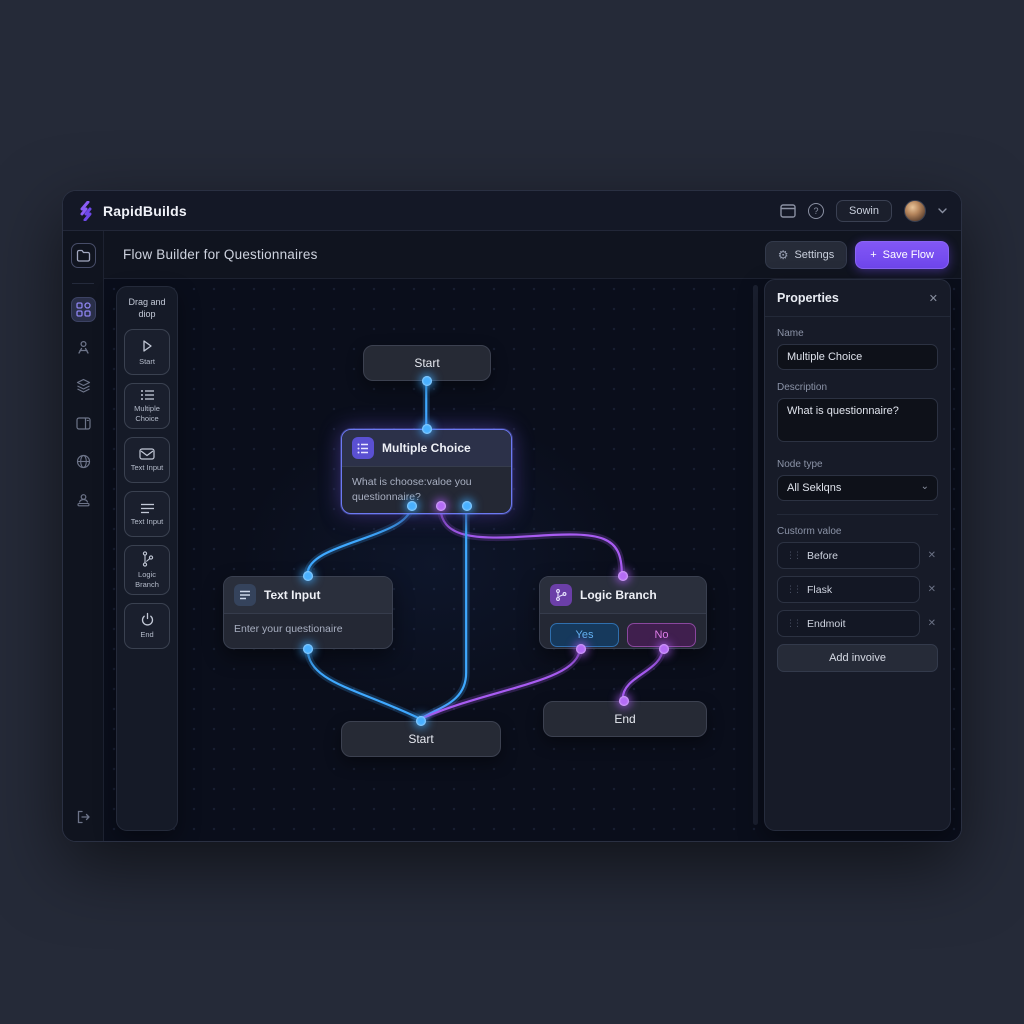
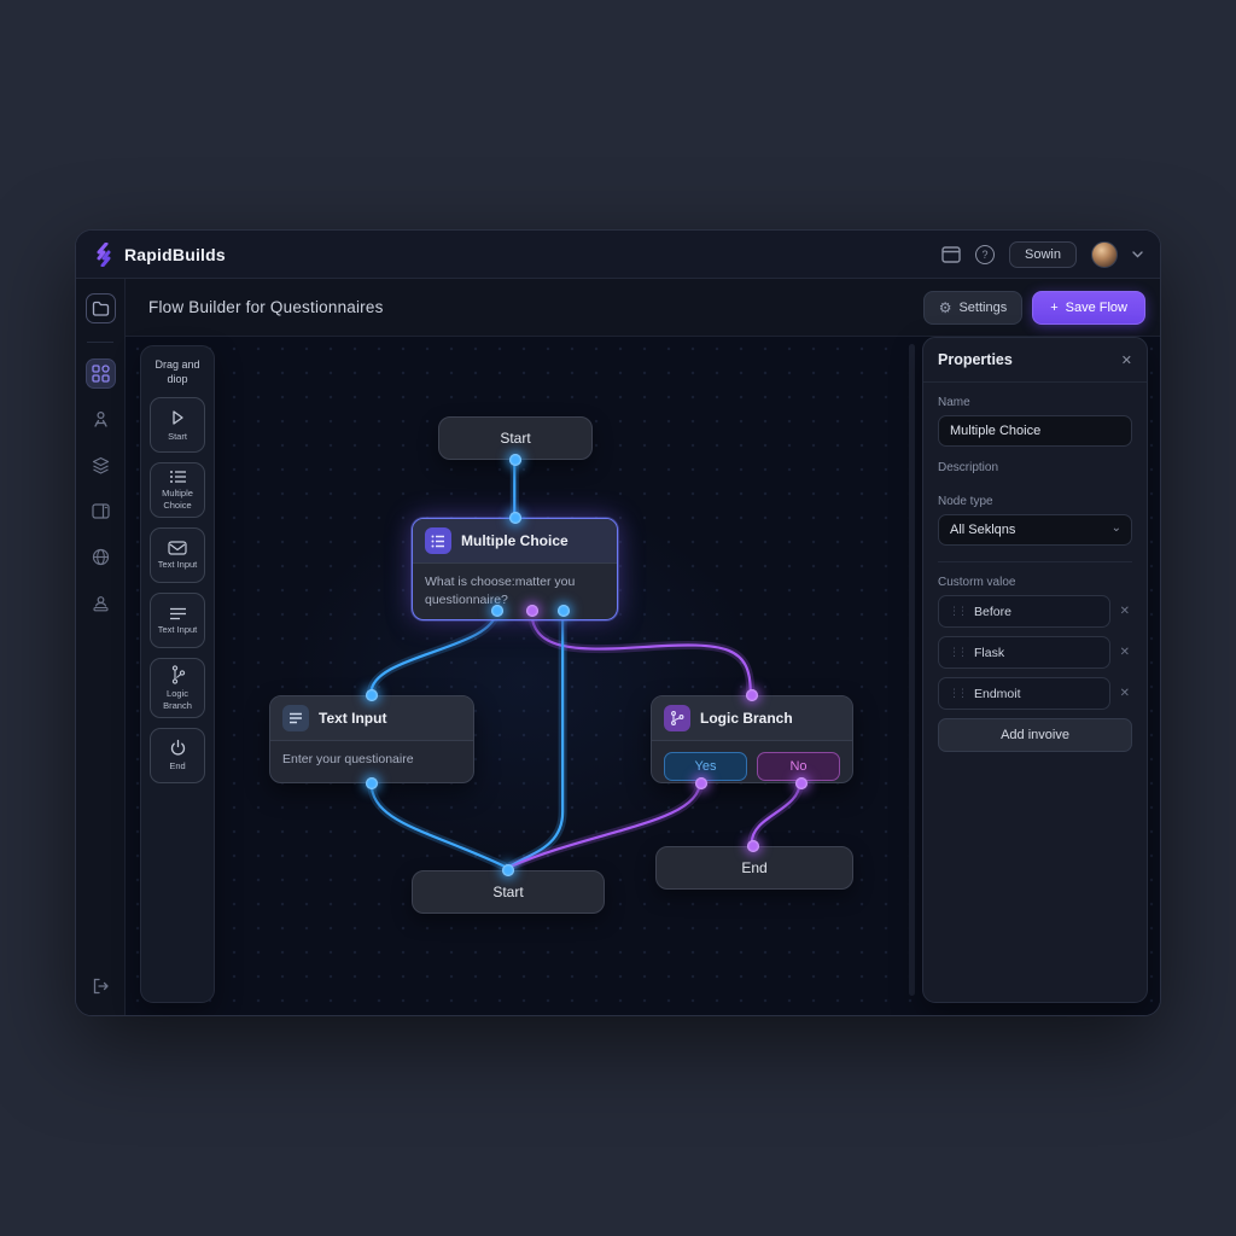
  RapidBuilds
  ?
  Sowin
  Flow Builder for Questionnaires
  ⚙
  Settings
  +
  Save Flow
  Start
  Multiple Choice
- What is choose:valoe you questionnaire?
+ What is choose:matter you questionnaire?
  Text Input
  Enter your questionaire
  Logic Branch
  Yes
  No
  Start
  End
  Drag and diop
  Start
  Multiple Choice
  Text Input
  Text Input
  Logic Branch
  End
  Properties
  ✕
  Name
  Multiple Choice
  Description
- What is questionnaire?
  Node type
  All Seklqns
  ⌄
  Custorm valoe
  ⋮⋮
  Before
  ✕
  ⋮⋮
  Flask
  ✕
  ⋮⋮
  Endmoit
  ✕
  Add invoive
